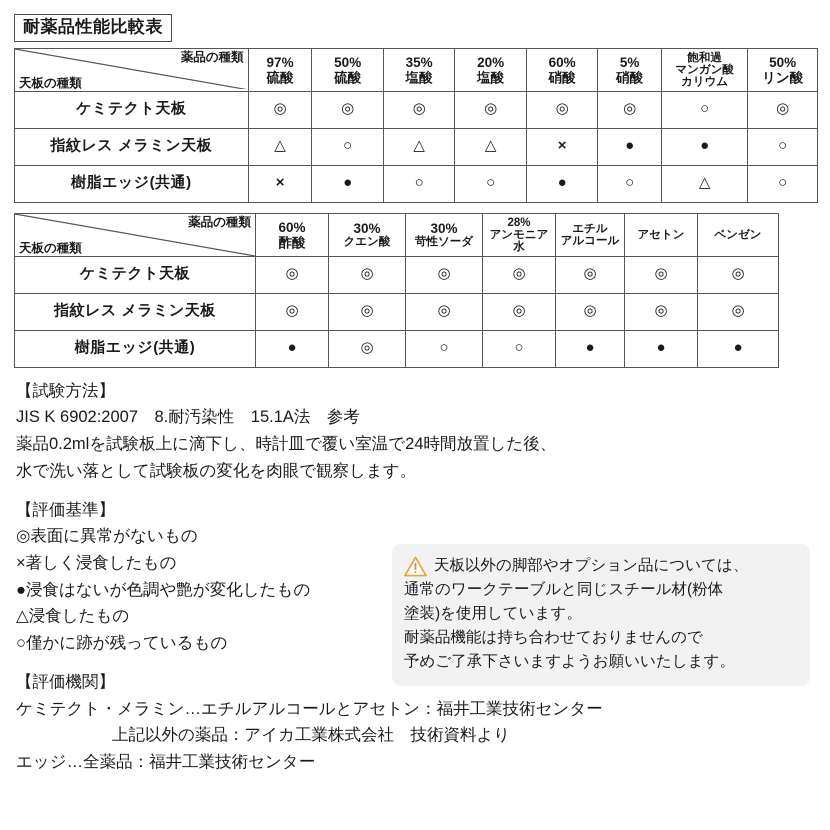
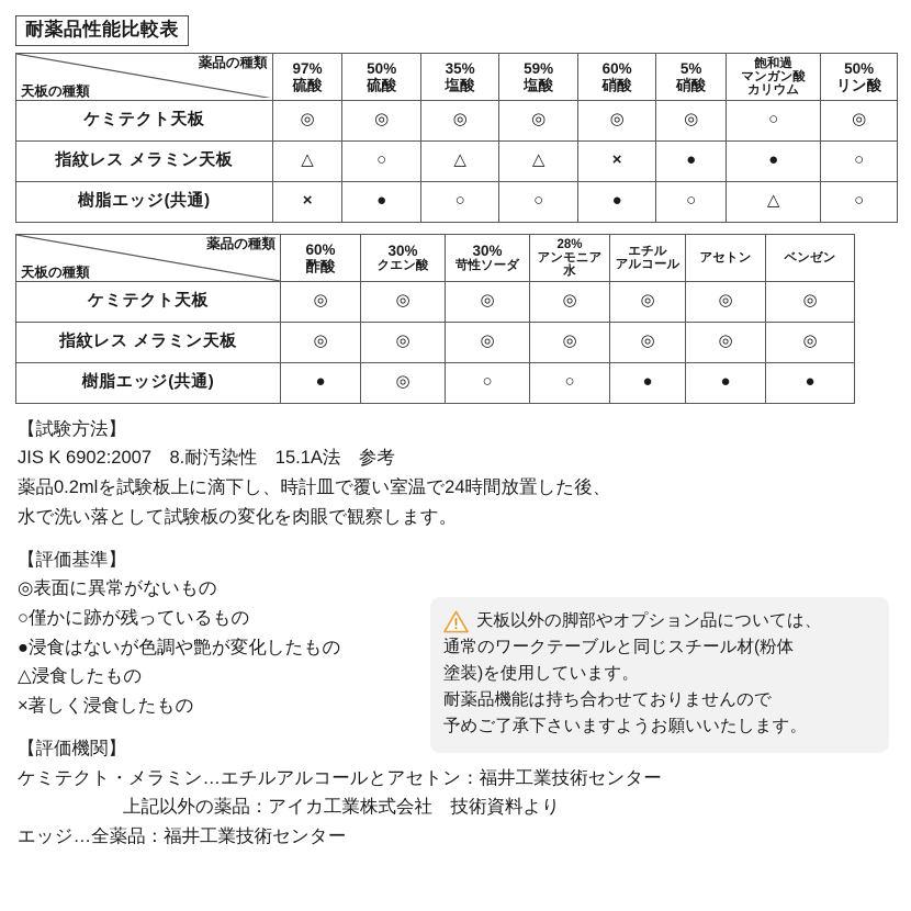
  耐薬品性能比較表
- 薬品の種類 天板の種類	97% 硫酸	50% 硫酸	35% 塩酸	20% 塩酸	60% 硝酸	5% 硝酸	飽和過 マンガン酸 カリウム	50% リン酸
+ 薬品の種類 天板の種類	97% 硫酸	50% 硫酸	35% 塩酸	59% 塩酸	60% 硝酸	5% 硝酸	飽和過 マンガン酸 カリウム	50% リン酸
  ケミテクト天板	◎	◎	◎	◎	◎	◎	○	◎
  指紋レス メラミン天板	△	○	△	△	×	●	●	○
  樹脂エッジ(共通)	×	●	○	○	●	○	△	○
  薬品の種類 天板の種類	60% 酢酸	30% クエン酸	30% 苛性ソーダ	28% アンモニア 水	エチル アルコール	アセトン	ベンゼン
  ケミテクト天板	◎	◎	◎	◎	◎	◎	◎
  指紋レス メラミン天板	◎	◎	◎	◎	◎	◎	◎
  樹脂エッジ(共通)	●	◎	○	○	●	●	●
  【試験方法】
  JIS K 6902:2007 8.耐汚染性 15.1A法 参考
  薬品0.2mlを試験板上に滴下し、時計皿で覆い室温で24時間放置した後、
  水で洗い落として試験板の変化を肉眼で観察します。
  【評価基準】
  ◎表面に異常がないもの
- ×著しく浸食したもの
+ ○僅かに跡が残っているもの
  ●浸食はないが色調や艶が変化したもの
  △浸食したもの
- ○僅かに跡が残っているもの
+ ×著しく浸食したもの
  【評価機関】
  ケミテクト・メラミン…エチルアルコールとアセトン：福井工業技術センター
  上記以外の薬品：アイカ工業株式会社 技術資料より
  エッジ…全薬品：福井工業技術センター
  天板以外の脚部やオプション品については、
  通常のワークテーブルと同じスチール材(粉体
  塗装)を使用しています。
  耐薬品機能は持ち合わせておりませんので
  予めご了承下さいますようお願いいたします。
